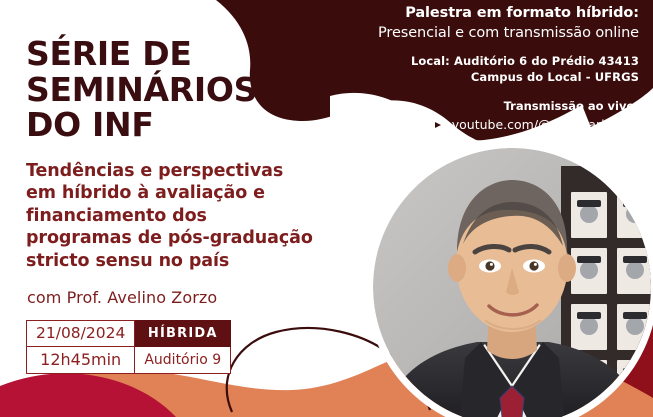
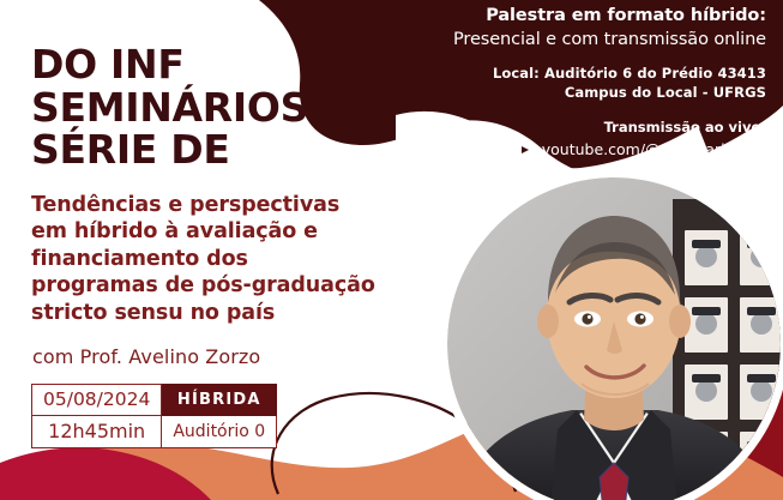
  Palestra em formato híbrido:
  Presencial e com transmissão online
  Local: Auditório 6 do Prédio 43413
  Campus do Local - UFRGS
  Transmissão ao vivo:
  youtube.com/@seminariosINF
- SÉRIE DE
+ DO INF
  SEMINÁRIOS
- DO INF
+ SÉRIE DE
  Tendências e perspectivas
  em híbrido à avaliação e
  financiamento dos
  programas de pós-graduação
  stricto sensu no país
  com Prof. Avelino Zorzo
- 21/08/2024	HÍBRIDA
+ 05/08/2024	HÍBRIDA
- 12h45min	Auditório 9
+ 12h45min	Auditório 0
